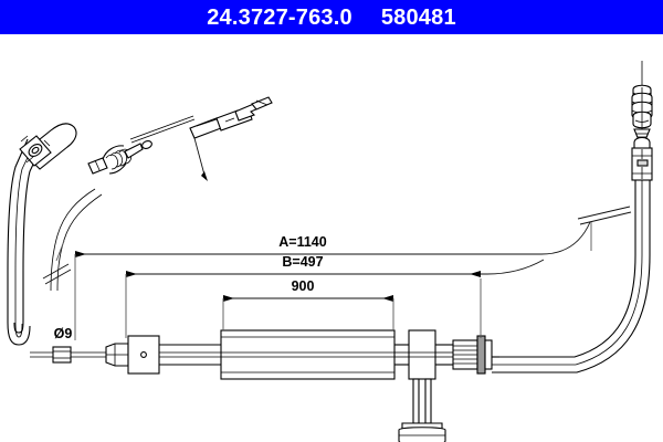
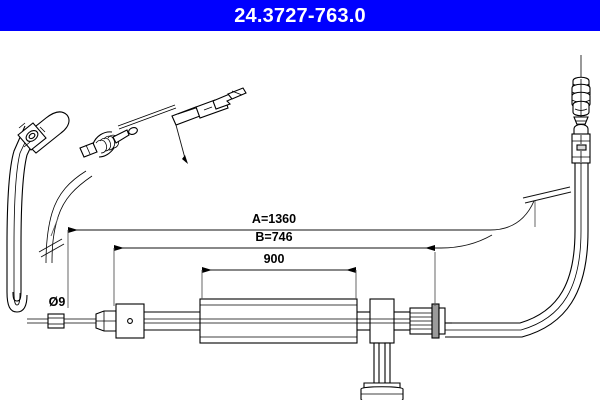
  24.3727-763.0
- 580481
- A=1140
+ A=1360
- B=497
+ B=746
  900
  Ø9
